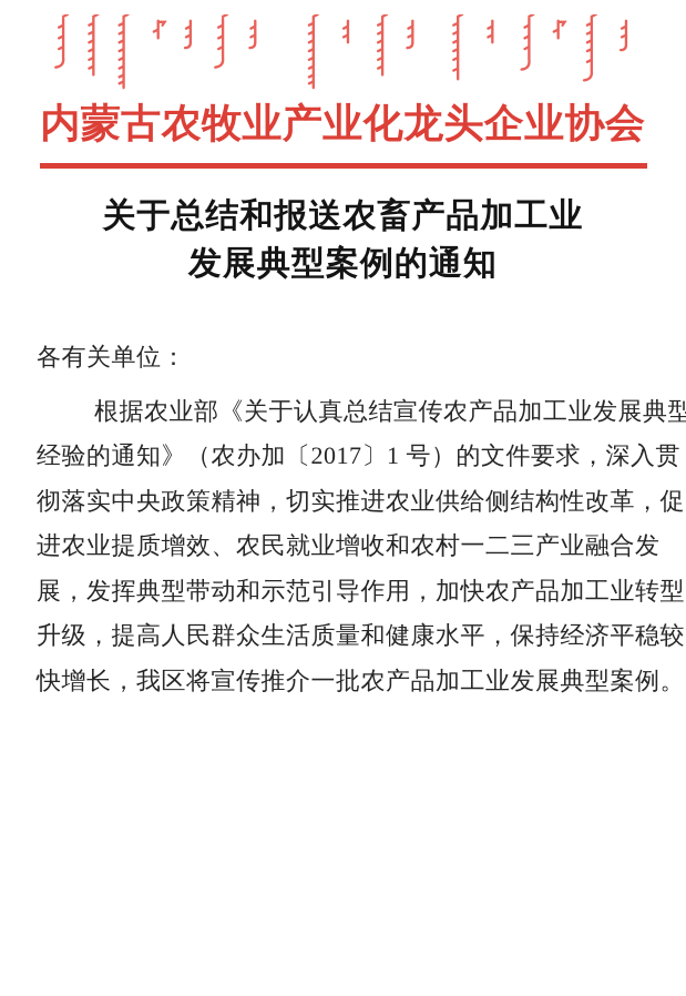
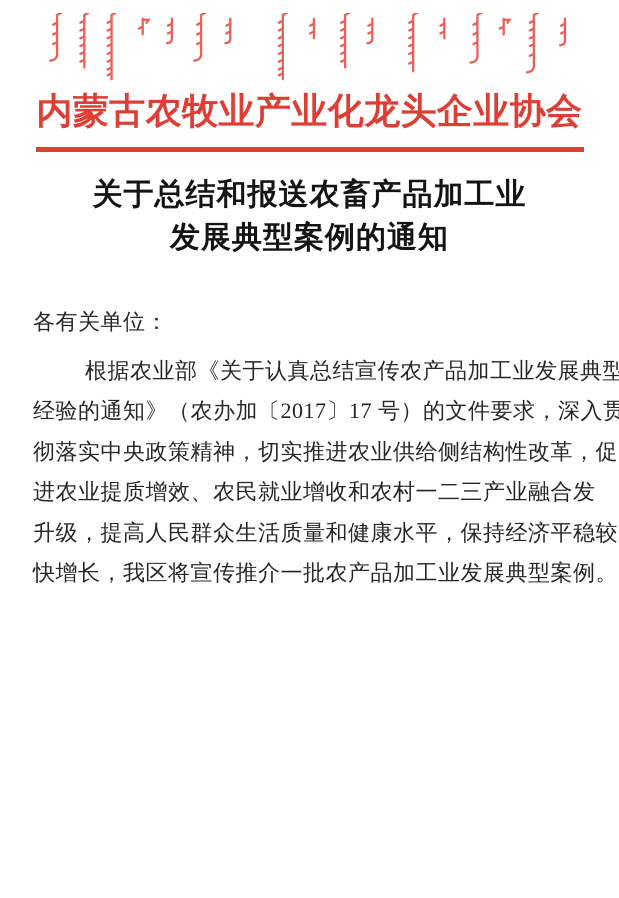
  内蒙古农牧业产业化龙头企业协会
  关于总结和报送农畜产品加工业
  发展典型案例的通知
  各有关单位：
  根据农业部《关于认真总结宣传农产品加工业发展典型
- 经验的通知》（农办加〔2017〕1 号）的文件要求，深入贯
+ 经验的通知》（农办加〔2017〕17 号）的文件要求，深入贯
  彻落实中央政策精神，切实推进农业供给侧结构性改革，促
  进农业提质增效、农民就业增收和农村一二三产业融合发
- 展，发挥典型带动和示范引导作用，加快农产品加工业转型
  升级，提高人民群众生活质量和健康水平，保持经济平稳较
  快增长，我区将宣传推介一批农产品加工业发展典型案例。
